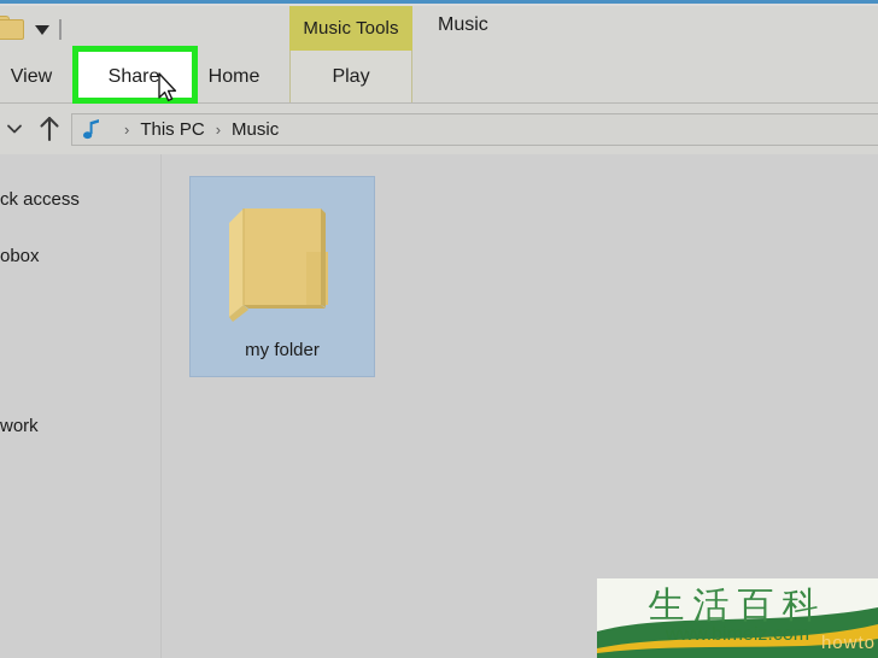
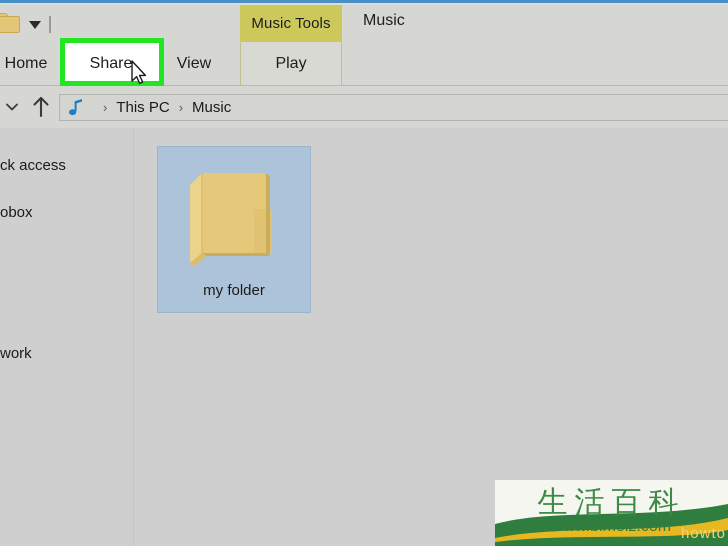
  Music Tools
  Music
- View
+ Home
  Share
- Home
+ View
  Play
  ›
  This PC
  ›
  Music
  ck access
  obox
  work
  my folder
  howto
  生活百科
  www.bimeiz.com
